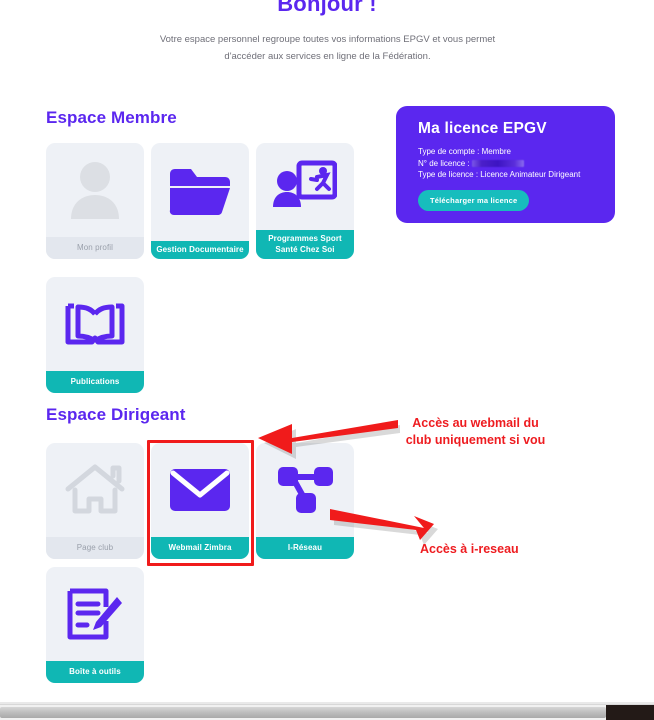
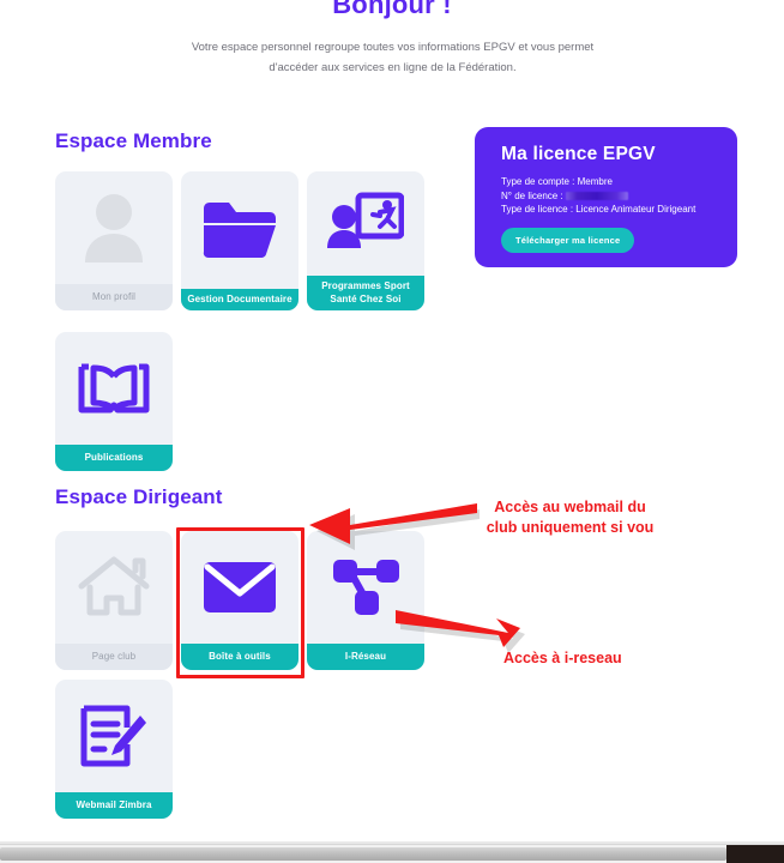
  Bonjour !
  Votre espace personnel regroupe toutes vos informations EPGV et vous permet d'accéder aux services en ligne de la Fédération.
  Espace Membre
  Mon profil
  Gestion Documentaire
  Programmes Sport Santé Chez Soi
  Publications
  Ma licence EPGV
  Type de compte : Membre
  N° de licence :
  Type de licence : Licence Animateur Dirigeant
  Télécharger ma licence
  Espace Dirigeant
  Page club
- Webmail Zimbra
+ Boîte à outils
  I-Réseau
- Boîte à outils
+ Webmail Zimbra
  Accès au webmail du club uniquement si vou
  Accès à i-reseau
